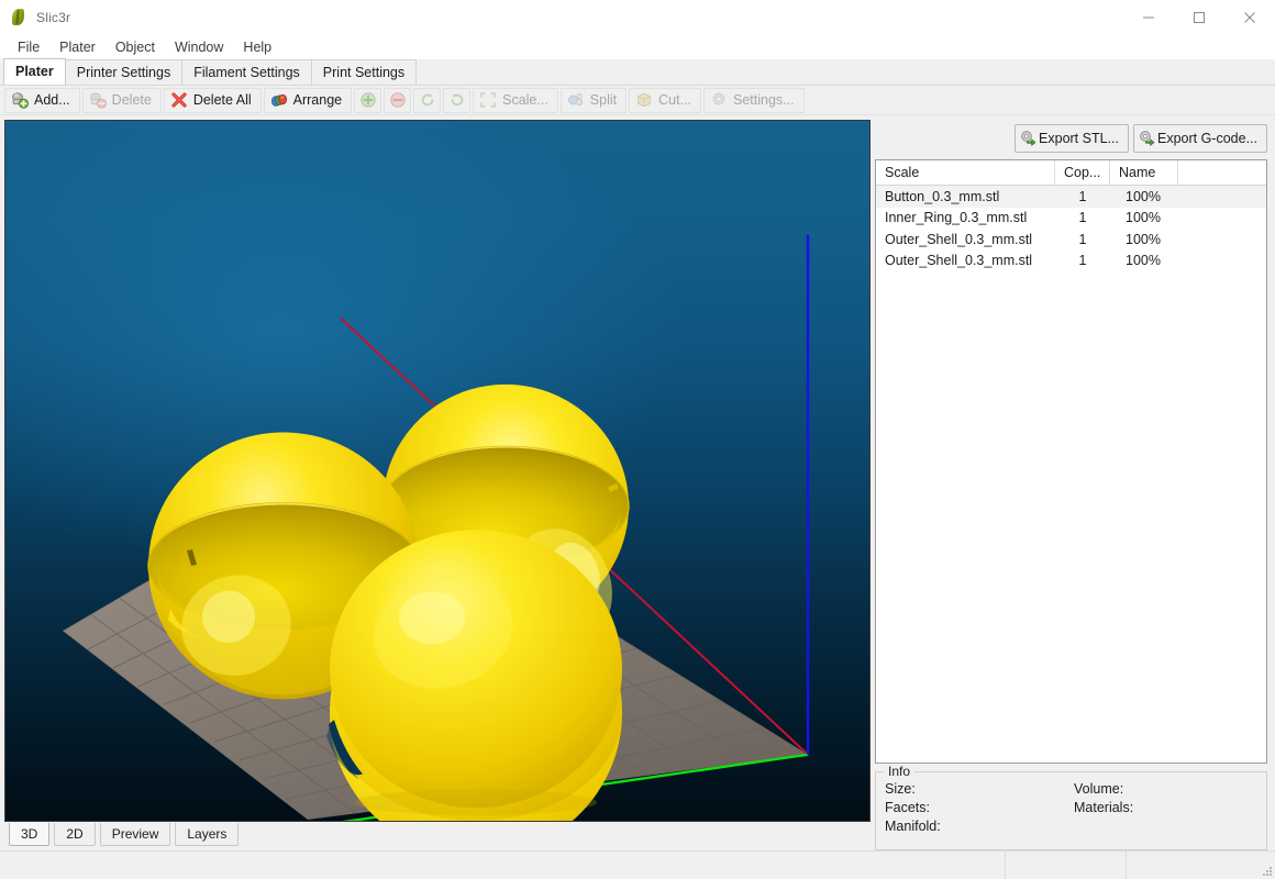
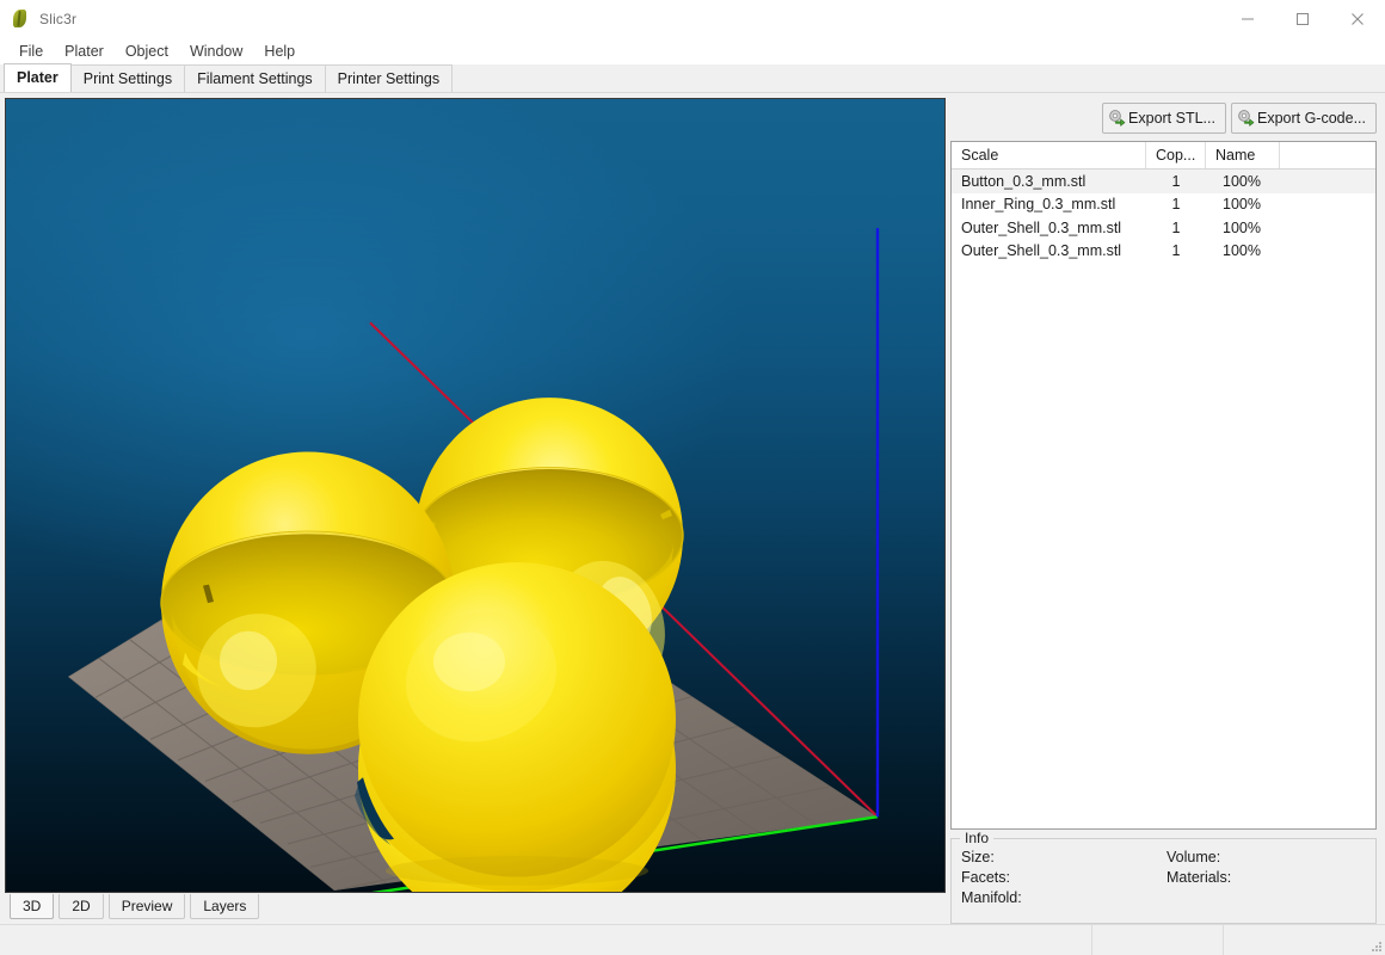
  Slic3r
  File
  Plater
  Object
  Window
  Help
  Plater
- Printer Settings
+ Print Settings
  Filament Settings
- Print Settings
+ Printer Settings
- Add...
- Delete
- Delete All
- Arrange
- Scale...
- Split
- Cut...
- Settings...
  3D
  2D
  Preview
  Layers
  Export STL...
  Export G-code...
  Scale
  Cop...
  Name
  Button_0.3_mm.stl
  1
  100%
  Inner_Ring_0.3_mm.stl
  1
  100%
  Outer_Shell_0.3_mm.stl
  1
  100%
  Outer_Shell_0.3_mm.stl
  1
  100%
  Info
  Size:
  Volume:
  Facets:
  Materials:
  Manifold:
